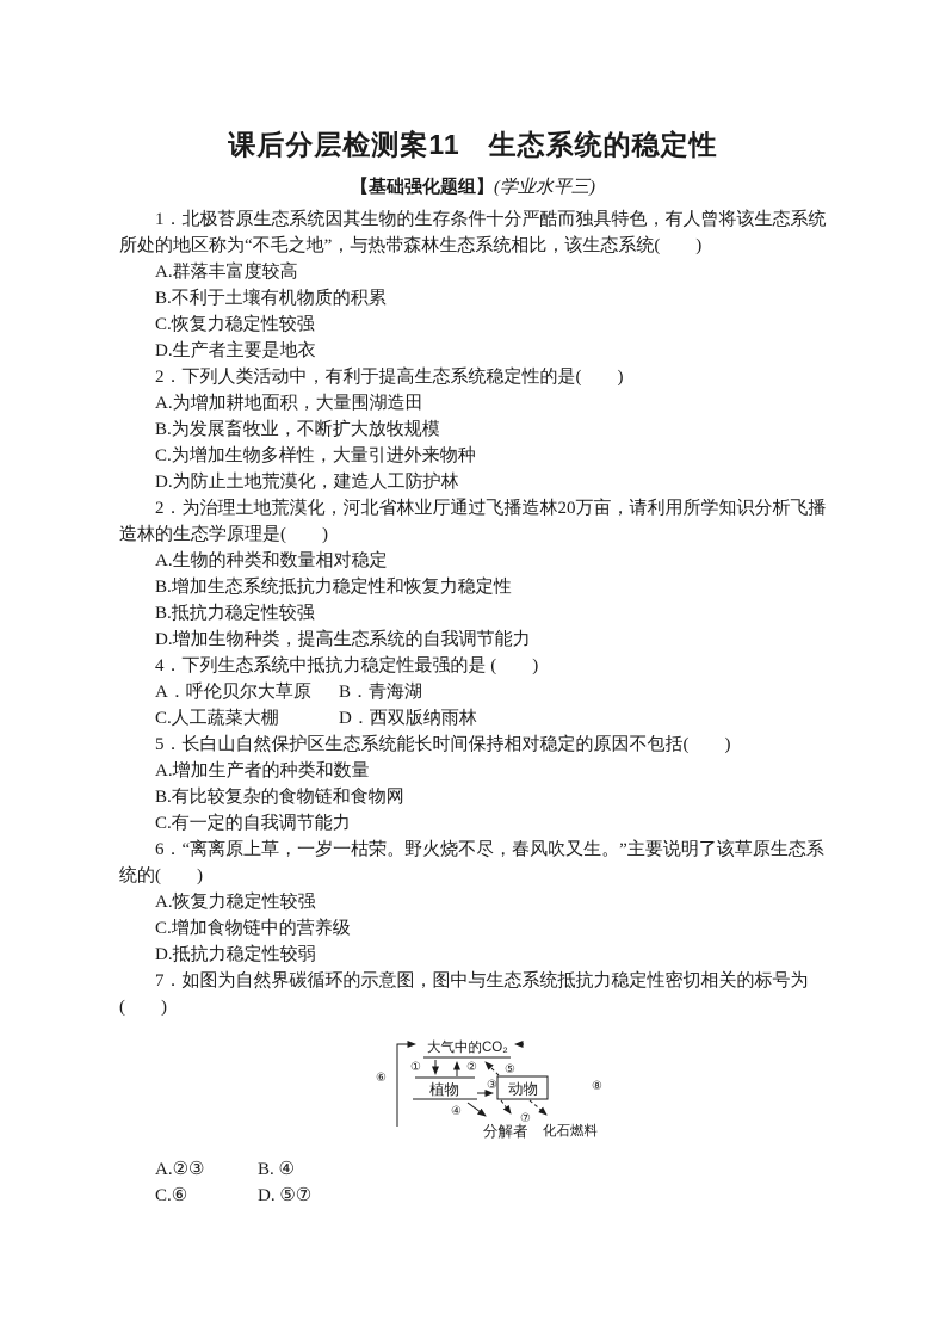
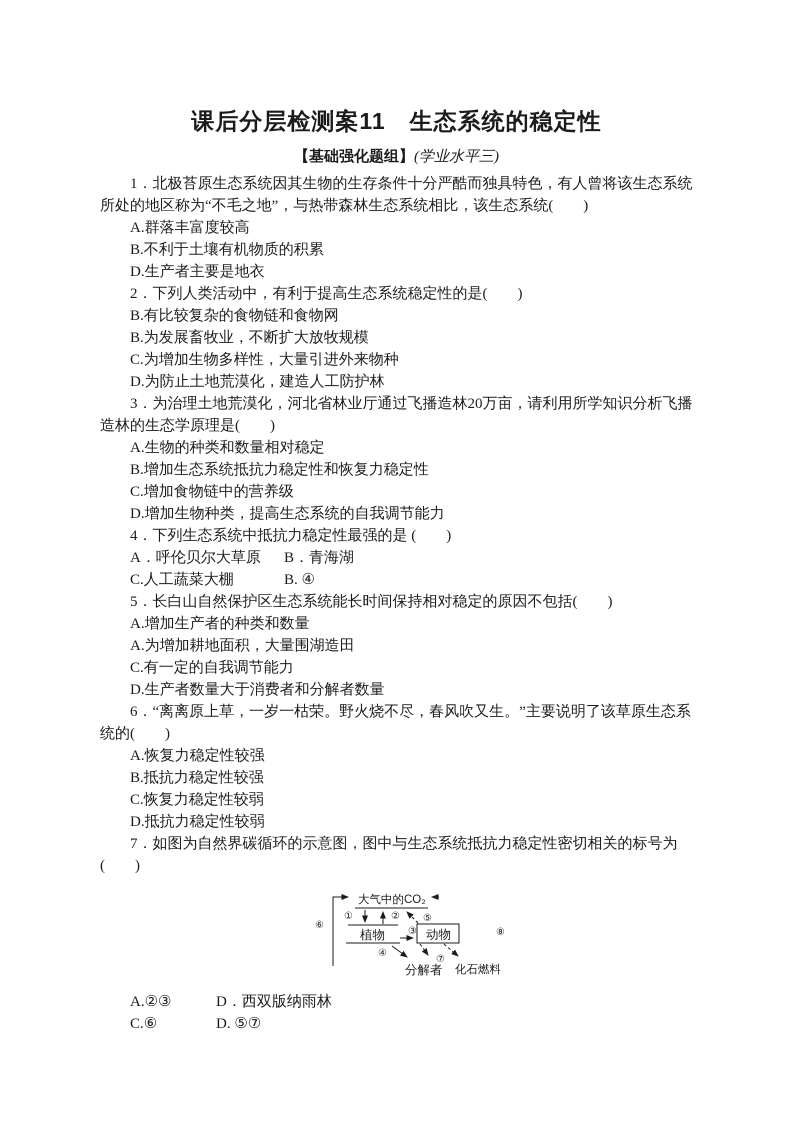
  课后分层检测案11 生态系统的稳定性
  【基础强化题组】(学业水平三)
  1．北极苔原生态系统因其生物的生存条件十分严酷而独具特色，有人曾将该生态系统所处的地区称为“不毛之地”，与热带森林生态系统相比，该生态系统( )
  A.群落丰富度较高
  B.不利于土壤有机物质的积累
- C.恢复力稳定性较强
  D.生产者主要是地衣
  2．下列人类活动中，有利于提高生态系统稳定性的是( )
- A.为增加耕地面积，大量围湖造田
+ B.有比较复杂的食物链和食物网
  B.为发展畜牧业，不断扩大放牧规模
  C.为增加生物多样性，大量引进外来物种
  D.为防止土地荒漠化，建造人工防护林
- 2．为治理土地荒漠化，河北省林业厅通过飞播造林20万亩，请利用所学知识分析飞播造林的生态学原理是( )
+ 3．为治理土地荒漠化，河北省林业厅通过飞播造林20万亩，请利用所学知识分析飞播造林的生态学原理是( )
  A.生物的种类和数量相对稳定
  B.增加生态系统抵抗力稳定性和恢复力稳定性
- B.抵抗力稳定性较强
+ C.增加食物链中的营养级
  D.增加生物种类，提高生态系统的自我调节能力
  4．下列生态系统中抵抗力稳定性最强的是 ( )
  A．呼伦贝尔大草原 B．青海湖
- C.人工蔬菜大棚 D．西双版纳雨林
+ C.人工蔬菜大棚 B. ④
  5．长白山自然保护区生态系统能长时间保持相对稳定的原因不包括( )
  A.增加生产者的种类和数量
- B.有比较复杂的食物链和食物网
+ A.为增加耕地面积，大量围湖造田
  C.有一定的自我调节能力
+ D.生产者数量大于消费者和分解者数量
  6．“离离原上草，一岁一枯荣。野火烧不尽，春风吹又生。”主要说明了该草原生态系统的( )
  A.恢复力稳定性较强
- C.增加食物链中的营养级
+ B.抵抗力稳定性较强
+ C.恢复力稳定性较弱
  D.抵抗力稳定性较弱
  7．如图为自然界碳循环的示意图，图中与生态系统抵抗力稳定性密切相关的标号为( )
  ⑥
  大气中的CO₂
  ①
  ②
  ⑤
  植物
  ③
  动物
  ⑧
  ④
  ⑦
  分解者
  化石燃料
- A.②③ B. ④
+ A.②③ D．西双版纳雨林
  C.⑥ D. ⑤⑦
